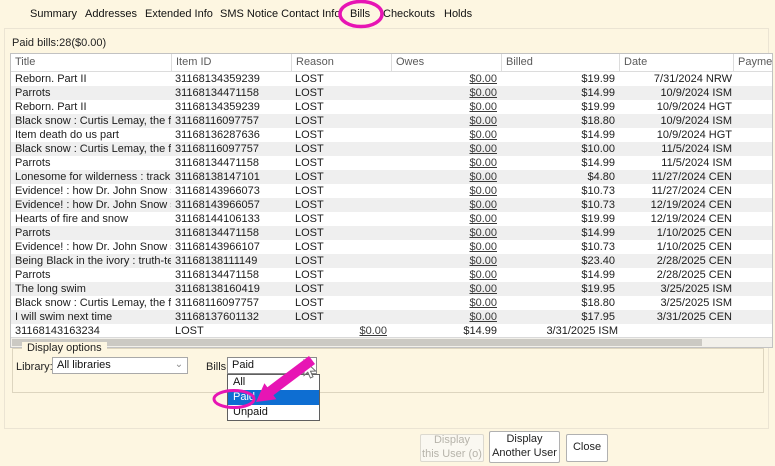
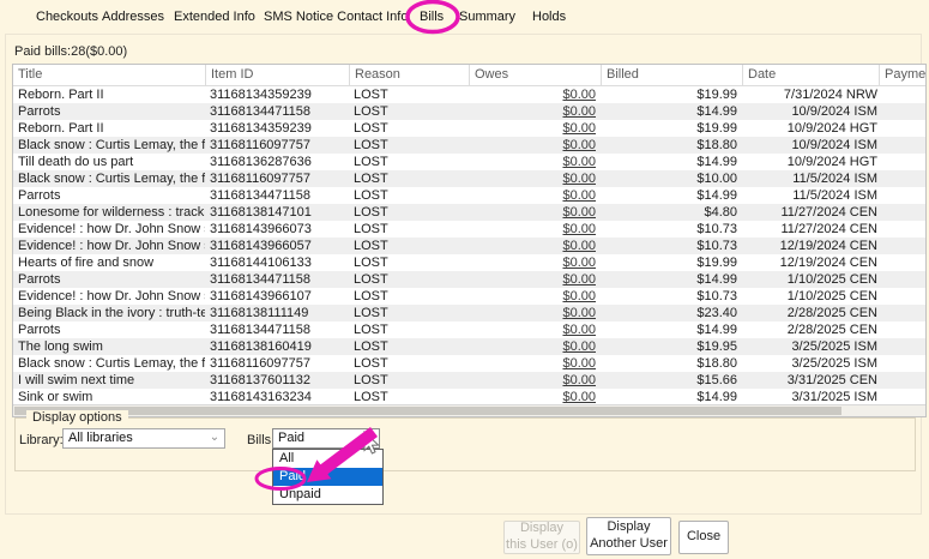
- Summary
+ Checkouts
  Addresses
  Extended Info
  SMS Notice Contact Info
  Bills
- Checkouts
+ Summary
  Holds
  Paid bills:28($0.00)
  Title
  Item ID
  Reason
  Owes
  Billed
  Date
  Payme
  Reborn. Part II
  31168134359239
  LOST
  $0.00
  $19.99
  7/31/2024 NRW
  Parrots
  31168134471158
  LOST
  $0.00
  $14.99
  10/9/2024 ISM
  Reborn. Part II
  31168134359239
  LOST
  $0.00
  $19.99
  10/9/2024 HGT
  Black snow : Curtis Lemay, the f
  31168116097757
  LOST
  $0.00
  $18.80
  10/9/2024 ISM
- Item death do us part
+ Till death do us part
  31168136287636
  LOST
  $0.00
  $14.99
  10/9/2024 HGT
  Black snow : Curtis Lemay, the f
  31168116097757
  LOST
  $0.00
  $10.00
  11/5/2024 ISM
  Parrots
  31168134471158
  LOST
  $0.00
  $14.99
  11/5/2024 ISM
  Lonesome for wilderness : track
  31168138147101
  LOST
  $0.00
  $4.80
  11/27/2024 CEN
  Evidence! : how Dr. John Snow
  31168143966073
  LOST
  $0.00
  $10.73
  11/27/2024 CEN
  Evidence! : how Dr. John Snow
  31168143966057
  LOST
  $0.00
  $10.73
  12/19/2024 CEN
  Hearts of fire and snow
  31168144106133
  LOST
  $0.00
  $19.99
  12/19/2024 CEN
  Parrots
  31168134471158
  LOST
  $0.00
  $14.99
  1/10/2025 CEN
  Evidence! : how Dr. John Snow
  31168143966107
  LOST
  $0.00
  $10.73
  1/10/2025 CEN
  Being Black in the ivory : truth-te
  31168138111149
  LOST
  $0.00
  $23.40
  2/28/2025 CEN
  Parrots
  31168134471158
  LOST
  $0.00
  $14.99
  2/28/2025 CEN
  The long swim
  31168138160419
  LOST
  $0.00
  $19.95
  3/25/2025 ISM
  Black snow : Curtis Lemay, the f
  31168116097757
  LOST
  $0.00
  $18.80
  3/25/2025 ISM
  I will swim next time
  31168137601132
  LOST
  $0.00
- $17.95
+ $15.66
  3/31/2025 CEN
+ Sink or swim
  31168143163234
  LOST
  $0.00
  $14.99
  3/31/2025 ISM
  Display options
  Library
  All libraries
  ⌄
  Bills
  Paid
  All
  Pai
  Unpaid
  Display
  this User (o)
  Display
  Another User
  Close
